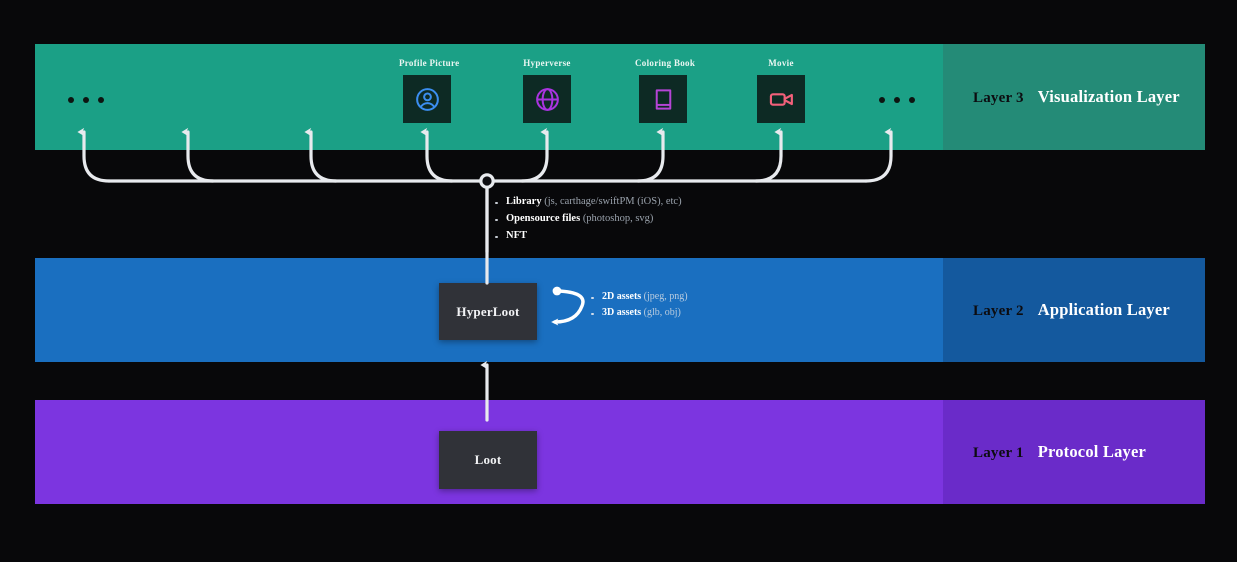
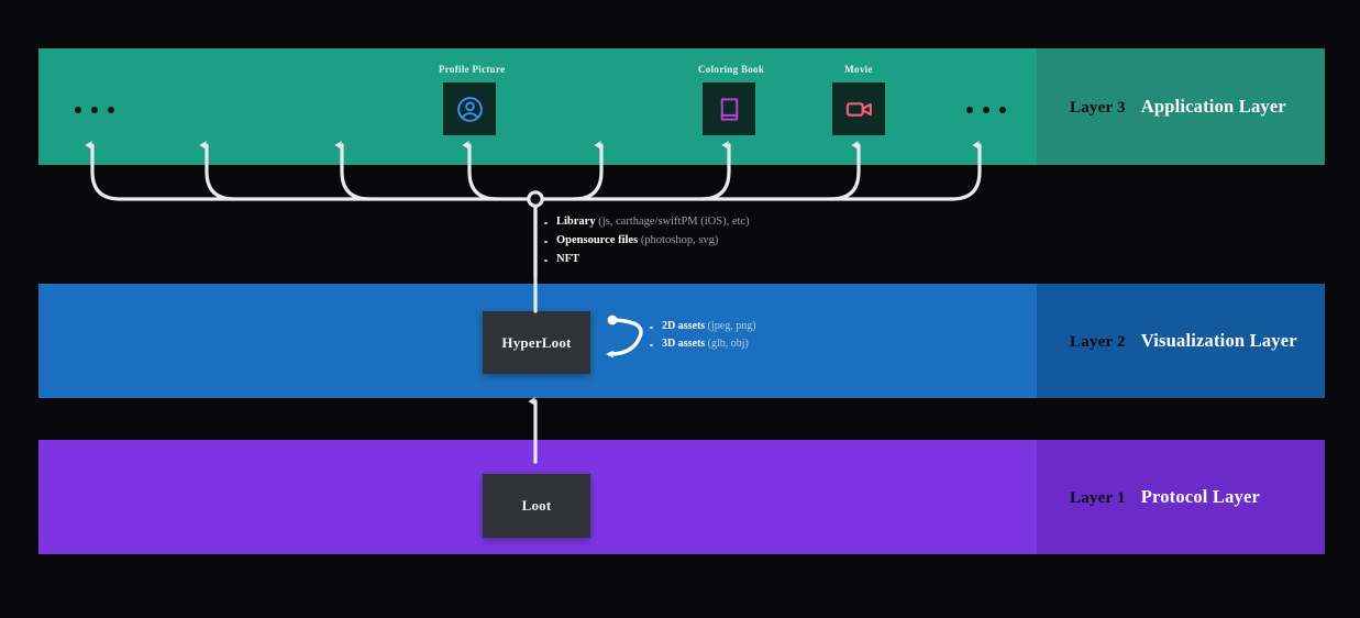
- Layer 3 Visualization Layer
+ Layer 3 Application Layer
  Profile Pictur
- Hyperverse
  Coloring Boo
  Movie
- Layer 2 Application Layer
+ Layer 2 Visualization Layer
  Layer 1 Protocol Layer
  HyperLoot
  Loot
  Library (js, carthage/swiftPM (iOS), etc)
  Opensource files (photoshop, svg)
  NFT
  2D assets (jpeg, png)
  3D assets (glb, obj)
